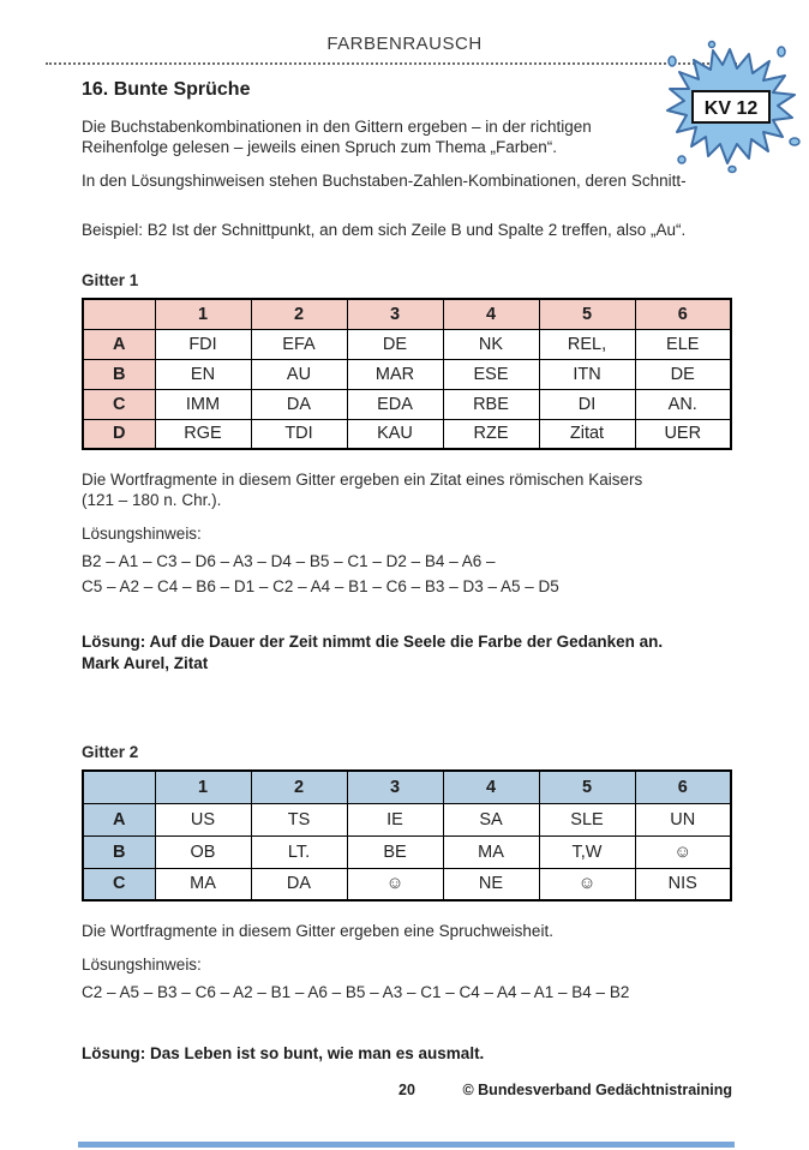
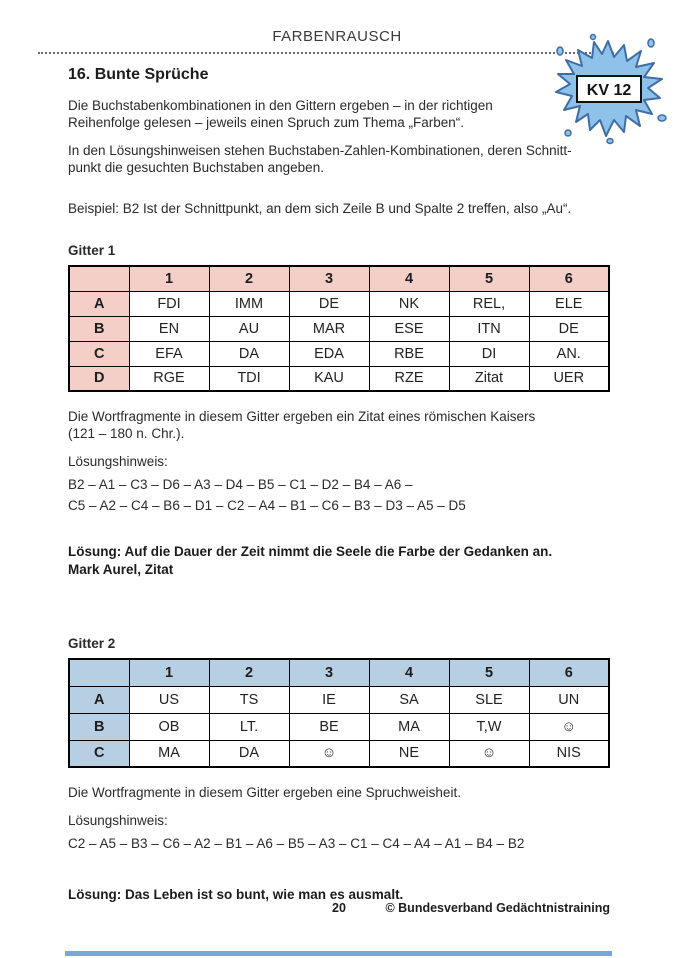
  FARBENRAUSCH
  KV 12
  16. Bunte Sprüche
  Die Buchstabenkombinationen in den Gittern ergeben – in der richtigen
  Reihenfolge gelesen – jeweils einen Spruch zum Thema „Farben“.
  In den Lösungshinweisen stehen Buchstaben-Zahlen-Kombinationen, deren Schnitt-
+ punkt die gesuchten Buchstaben angeben.
  Beispiel: B2 Ist der Schnittpunkt, an dem sich Zeile B und Spalte 2 treffen, also „Au“.
  Gitter 1
  	1	2	3	4	5	6
- A	FDI	EFA	DE	NK	REL,	ELE
+ A	FDI	IMM	DE	NK	REL,	ELE
  B	EN	AU	MAR	ESE	ITN	DE
- C	IMM	DA	EDA	RBE	DI	AN.
+ C	EFA	DA	EDA	RBE	DI	AN.
  D	RGE	TDI	KAU	RZE	Zitat	UER
  Die Wortfragmente in diesem Gitter ergeben ein Zitat eines römischen Kaisers
  (121 – 180 n. Chr.).
  Lösungshinweis:
  B2 – A1 – C3 – D6 – A3 – D4 – B5 – C1 – D2 – B4 – A6 –
  C5 – A2 – C4 – B6 – D1 – C2 – A4 – B1 – C6 – B3 – D3 – A5 – D5
  Lösung: Auf die Dauer der Zeit nimmt die Seele die Farbe der Gedanken an.
  Mark Aurel, Zitat
  Gitter 2
  	1	2	3	4	5	6
  A	US	TS	IE	SA	SLE	UN
  B	OB	LT.	BE	MA	T,W	☺
  C	MA	DA	☺	NE	☺	NIS
  Die Wortfragmente in diesem Gitter ergeben eine Spruchweisheit.
  Lösungshinweis:
  C2 – A5 – B3 – C6 – A2 – B1 – A6 – B5 – A3 – C1 – C4 – A4 – A1 – B4 – B2
  Lösung: Das Leben ist so bunt, wie man es ausmalt.
  20
  © Bundesverband Gedächtnistraining
